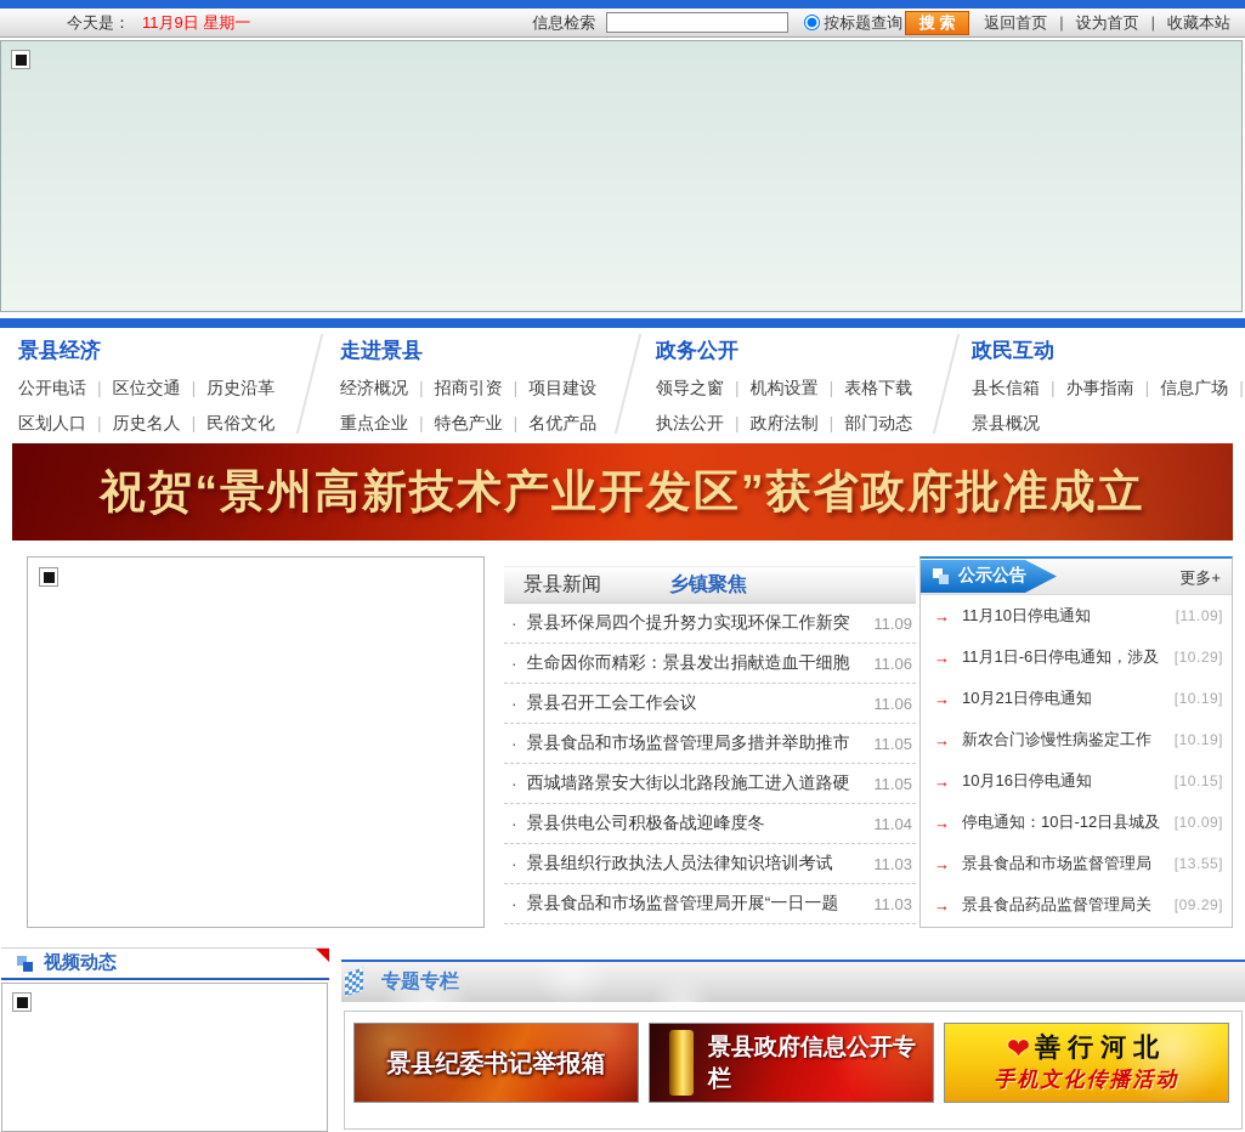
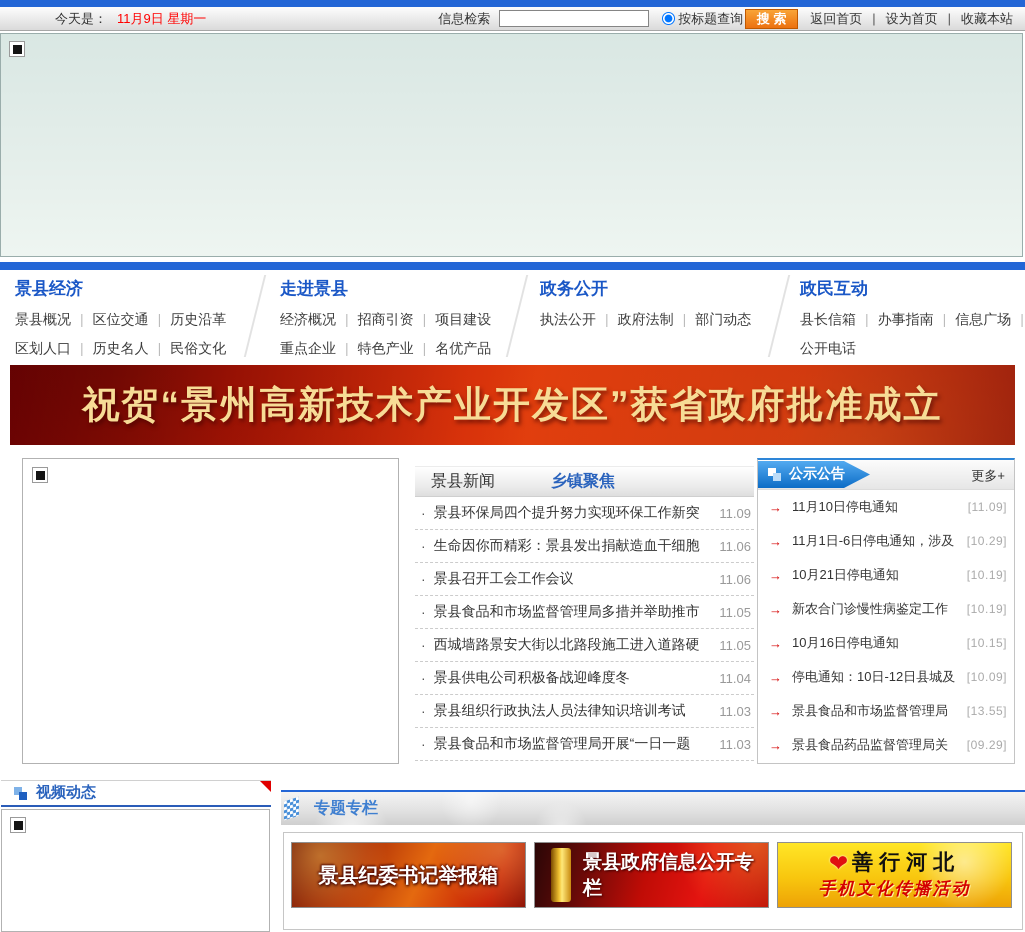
  今天是： 11月9日 星期一
  信息检索
  按标题查询
  搜 索
  返回首页
  设为首页
  收藏本站
  景县经济
- 公开电话 区位交通 历史沿革
+ 景县概况 区位交通 历史沿革
  区划人口 历史名人 民俗文化
  走进景县
  经济概况 招商引资 项目建设
  重点企业 特色产业 名优产品
  政务公开
- 领导之窗 机构设置 表格下载
  执法公开 政府法制 部门动态
  政民互动
  县长信箱 办事指南 信息广场
- 景县概况
+ 公开电话
  祝贺“景州高新技术产业开发区”获省政府批准成立
  景县新闻
  乡镇聚焦
  ·
  景县环保局四个提升努力实现环保工作新突
  11.09
  ·
  生命因你而精彩：景县发出捐献造血干细胞
  11.06
  ·
  景县召开工会工作会议
  11.06
  ·
  景县食品和市场监督管理局多措并举助推市
  11.05
  ·
  西城墙路景安大街以北路段施工进入道路硬
  11.05
  ·
  景县供电公司积极备战迎峰度冬
  11.04
  ·
  景县组织行政执法人员法律知识培训考试
  11.03
  ·
  景县食品和市场监督管理局开展“一日一题
  11.03
  公示公告
  更多+
  →
  11月10日停电通知
  [11.09]
  →
  11月1日-6日停电通知，涉及
  [10.29]
  →
  10月21日停电通知
  [10.19]
  →
  新农合门诊慢性病鉴定工作
  [10.19]
  →
  10月16日停电通知
  [10.15]
  →
  停电通知：10日-12日县城及
  [10.09]
  →
  景县食品和市场监督管理局
  [13.55]
  →
  景县食品药品监督管理局关
  [09.29]
  视频动态
  专题专栏
  景县纪委书记举报箱
  景县政府信息公开专栏
  ❤
  善行河北
  手机文化传播活动
